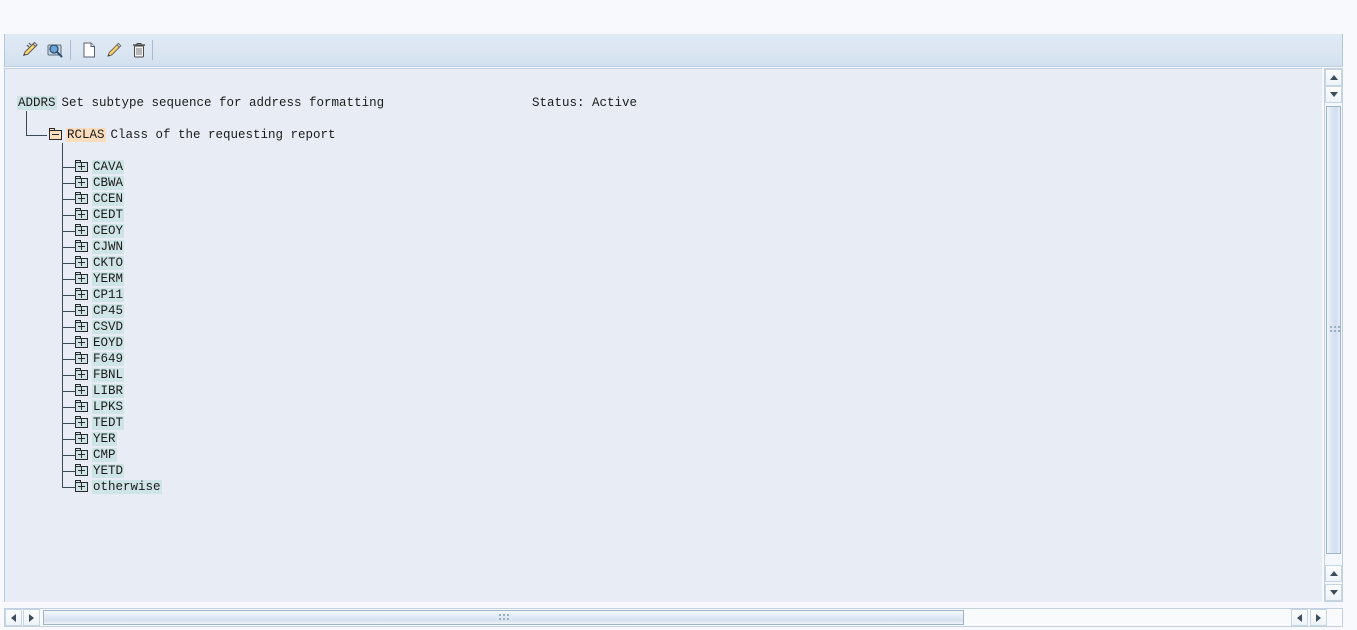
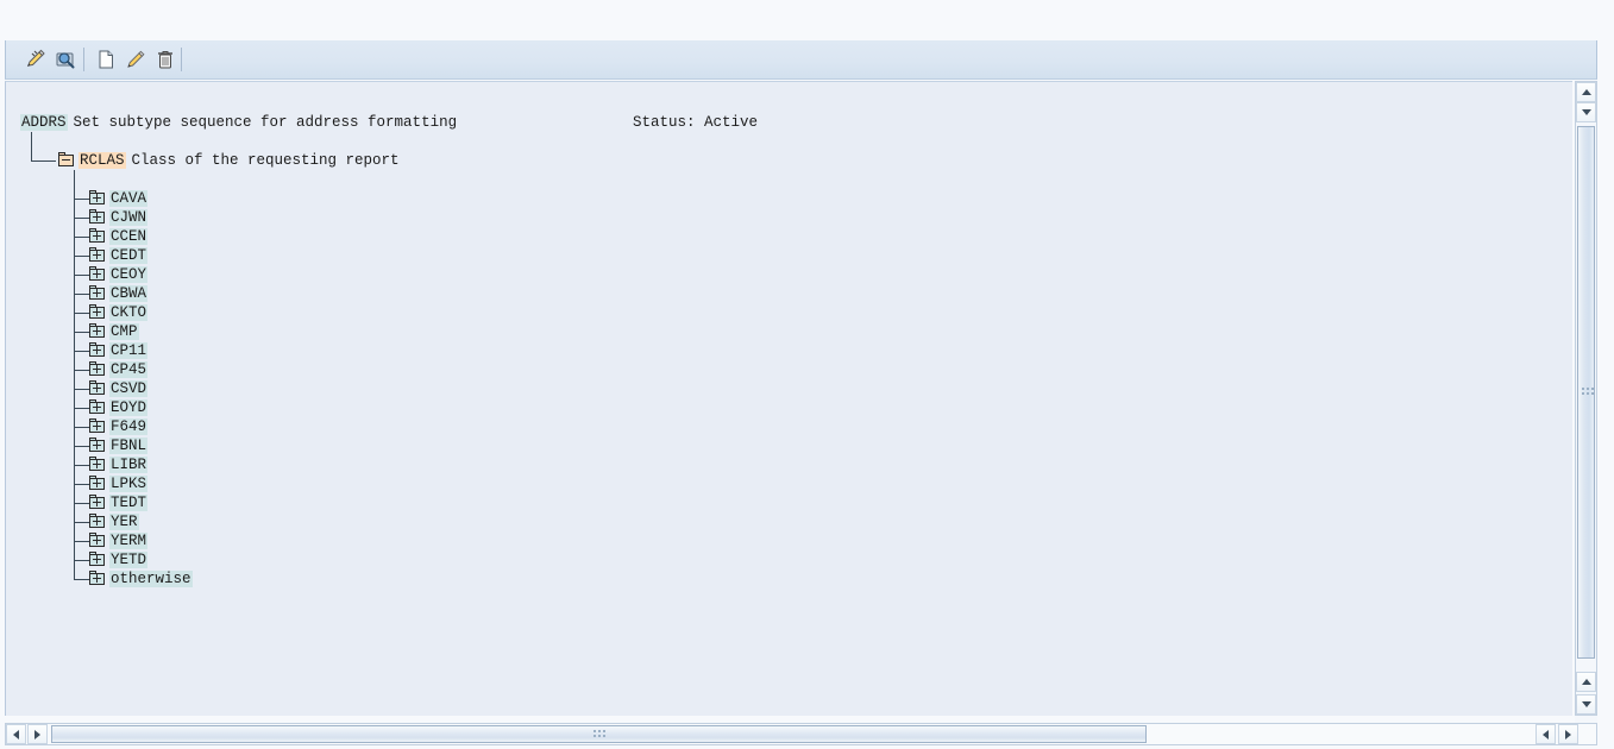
  ADDRS Set subtype sequence for address formatting
  Status: Active
  RCLAS Class of the requesting report
  CAVA
- CBWA
+ CJWN
  CCEN
  CEDT
  CEOY
- CJWN
+ CBWA
  CKTO
- YERM
+ CMP
  CP11
  CP45
  CSVD
  EOYD
  F649
  FBNL
  LIBR
  LPKS
  TEDT
  YER
- CMP
+ YERM
  YETD
  otherwise
